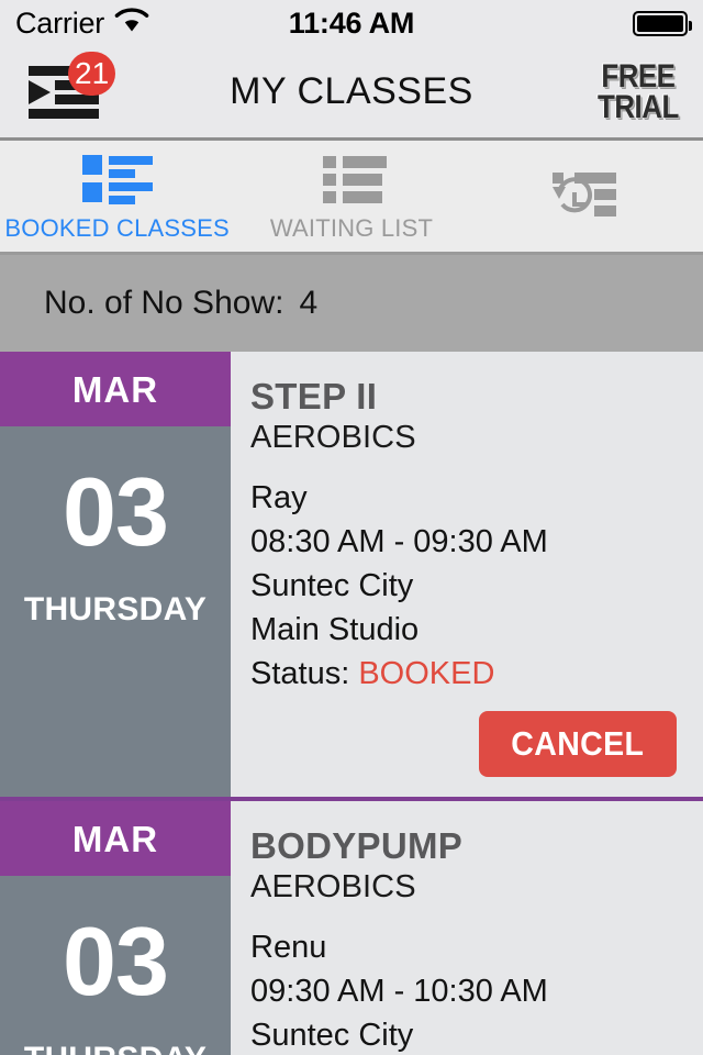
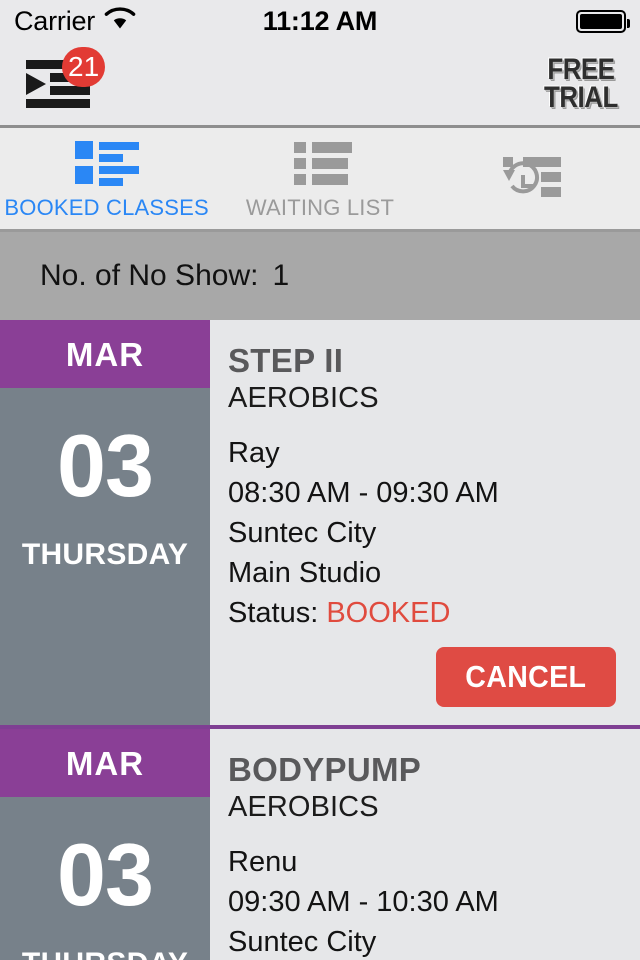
  Carrier
- 11:46 AM
+ 11:12 AM
  21
- MY CLASSES
  FREE
  TRIAL
  BOOKED CLASSES
  WAITING LIST
  No. of No Show:
- 4
+ 1
  MAR
  03
  THURSDAY
  STEP II
  AEROBICS
  Ray
  08:30 AM - 09:30 AM
  Suntec City
  Main Studio
  Status: BOOKED
  CANCEL
  MAR
  03
  BODYPUMP
  AEROBICS
  Renu
  09:30 AM - 10:30 AM
  Suntec City
